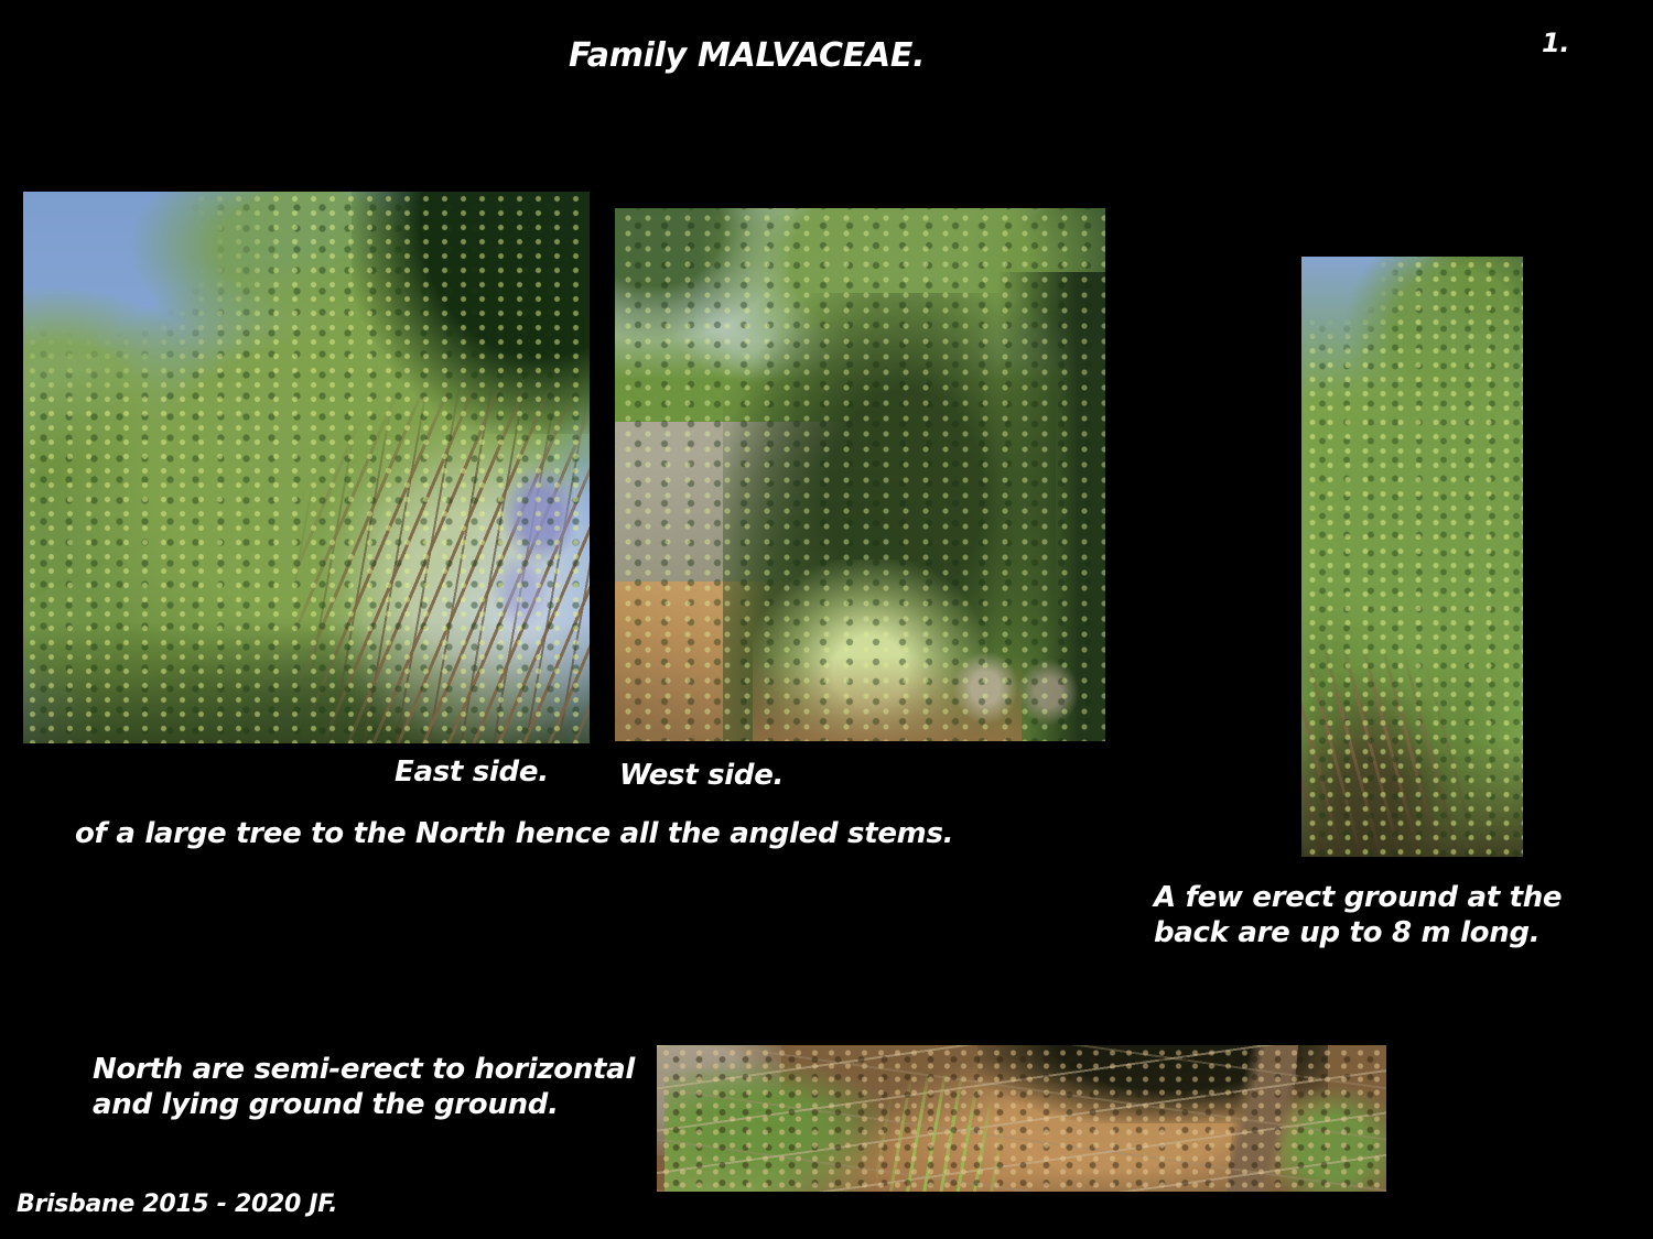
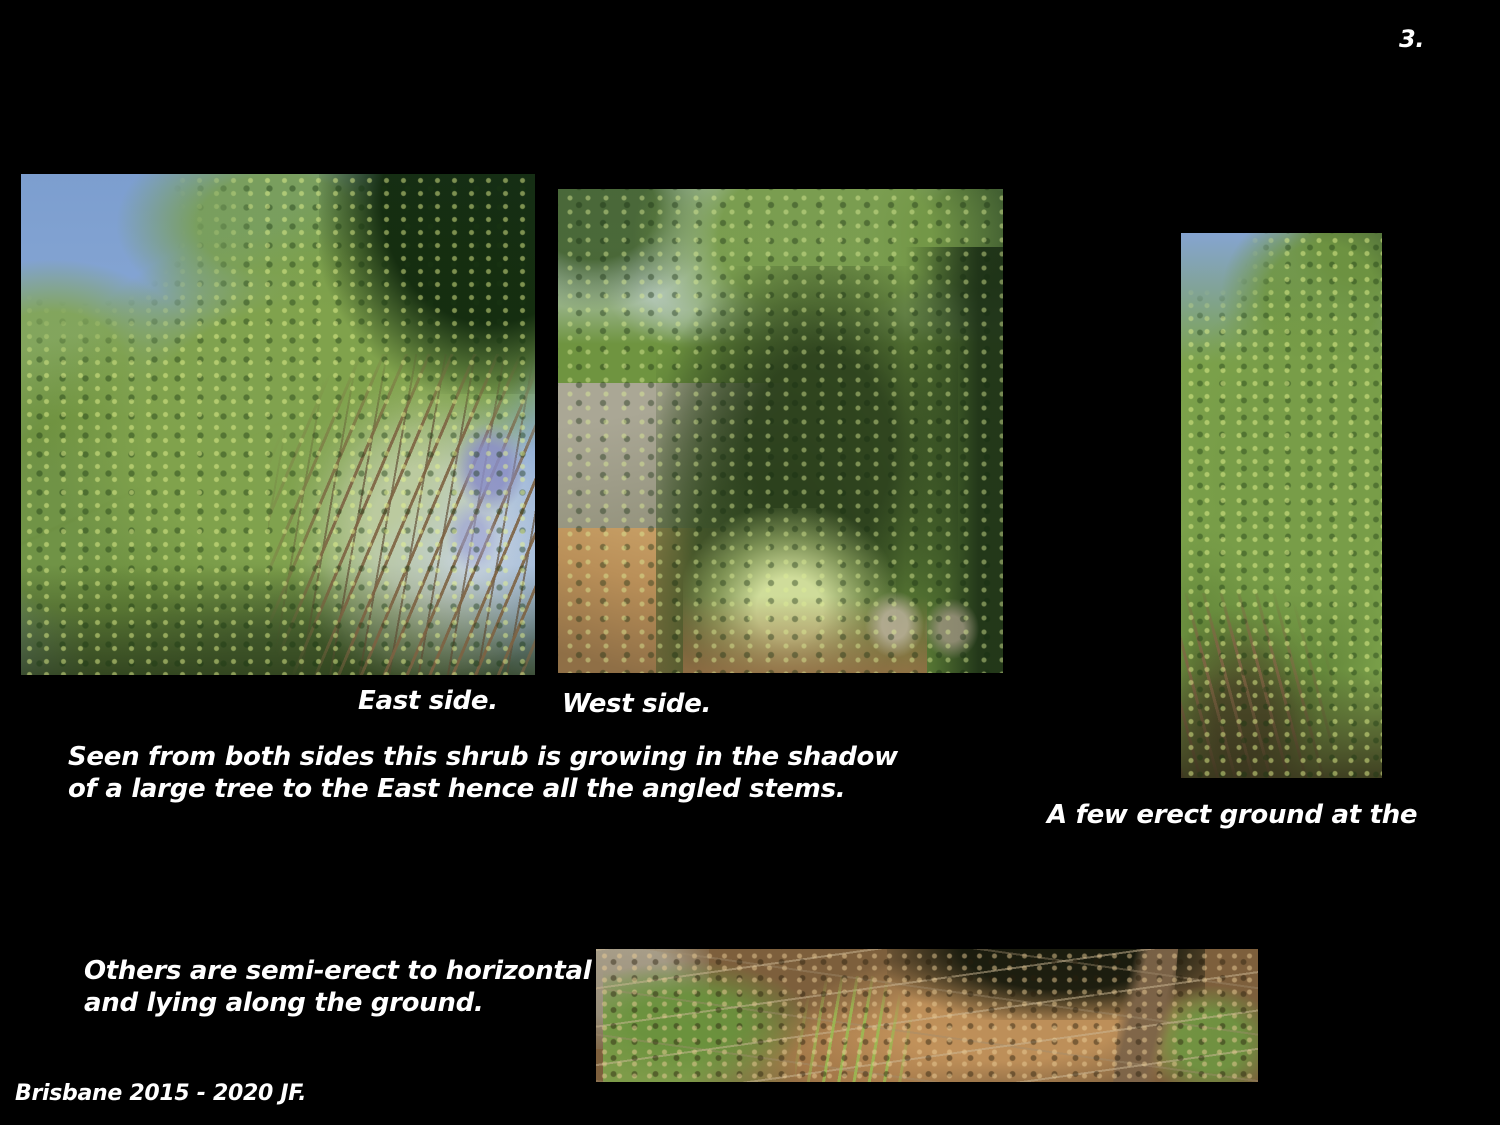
- Family MALVACEAE.
- 1.
+ 3.
  East side.
  West side.
+ Seen from both sides this shrub is growing in the shadow
- of a large tree to the North hence all the angled stems.
+ of a large tree to the East hence all the angled stems.
  A few erect ground at the
- back are up to 8 m long.
- North are semi-erect to horizontal
+ Others are semi-erect to horizontal
- and lying ground the ground.
+ and lying along the ground.
  Brisbane 2015 - 2020 JF.
